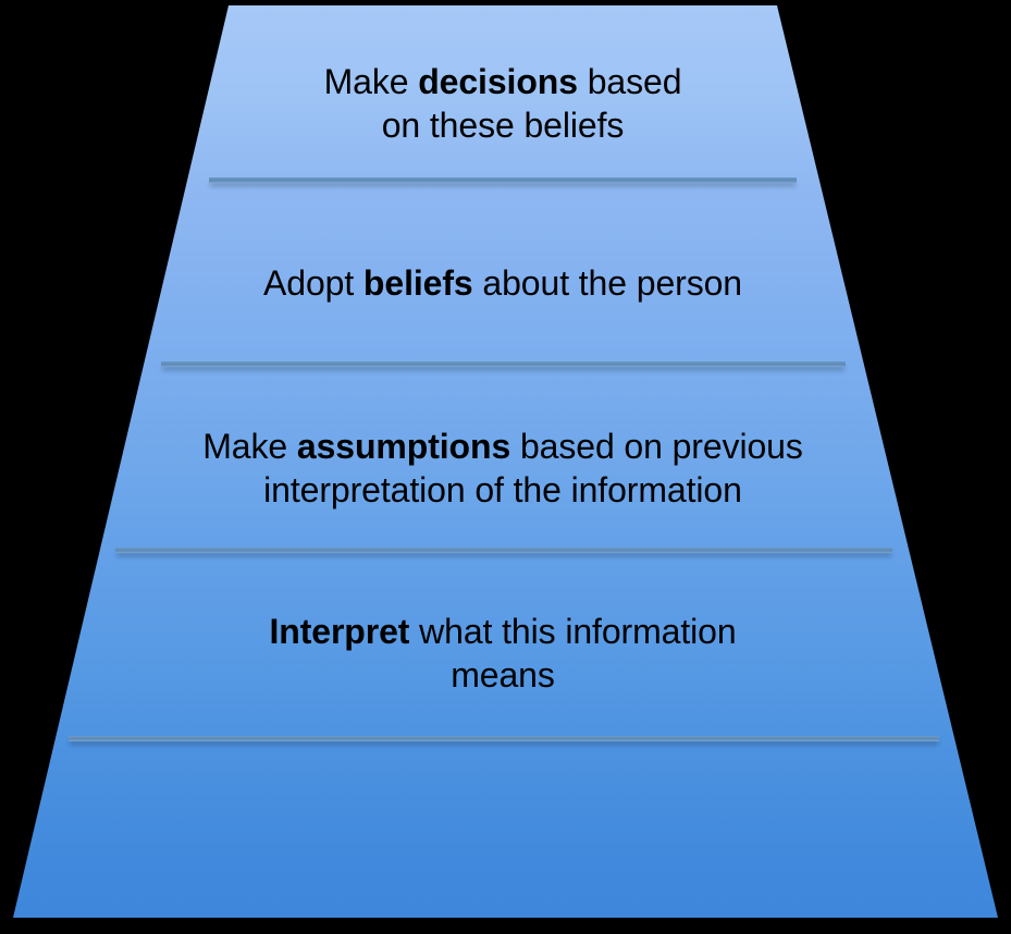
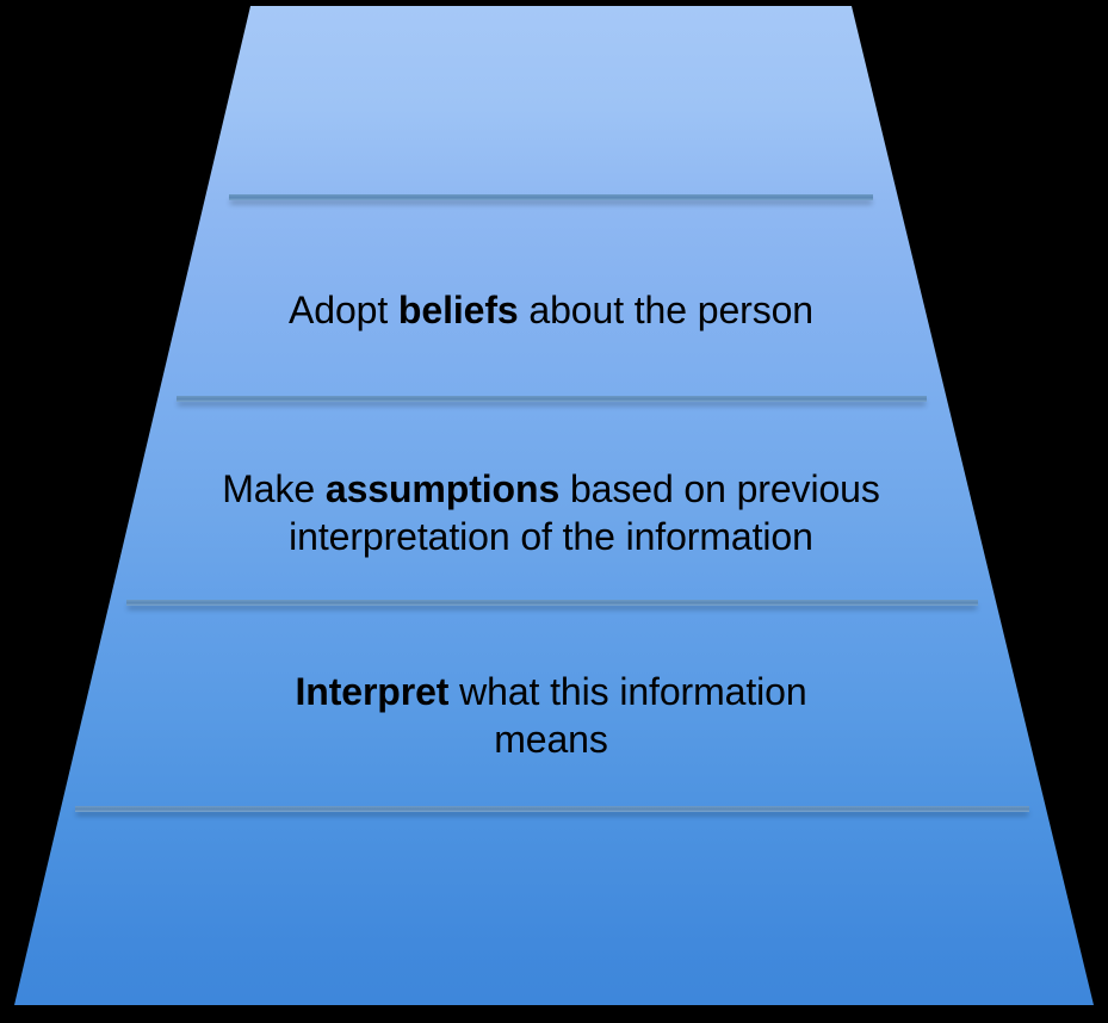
- Make decisions based
- on these beliefs
  Adopt beliefs about the person
  Make assumptions based on previous
  interpretation of the information
  Interpret what this information
  means
